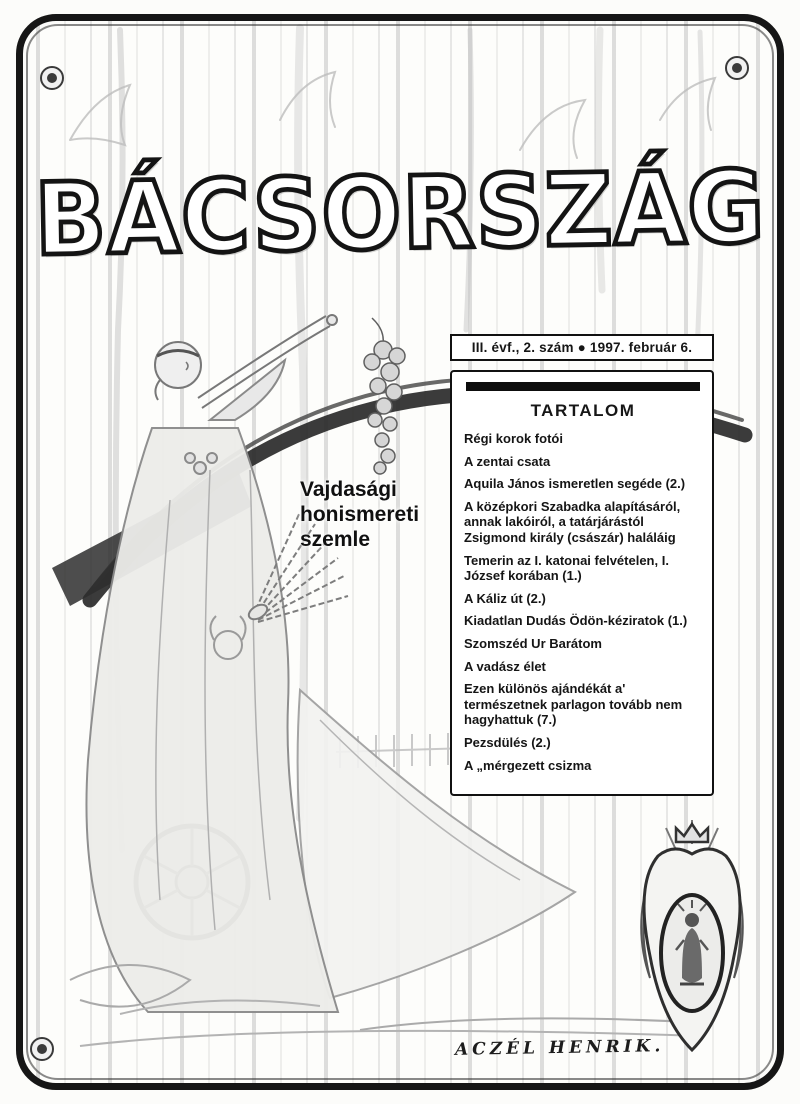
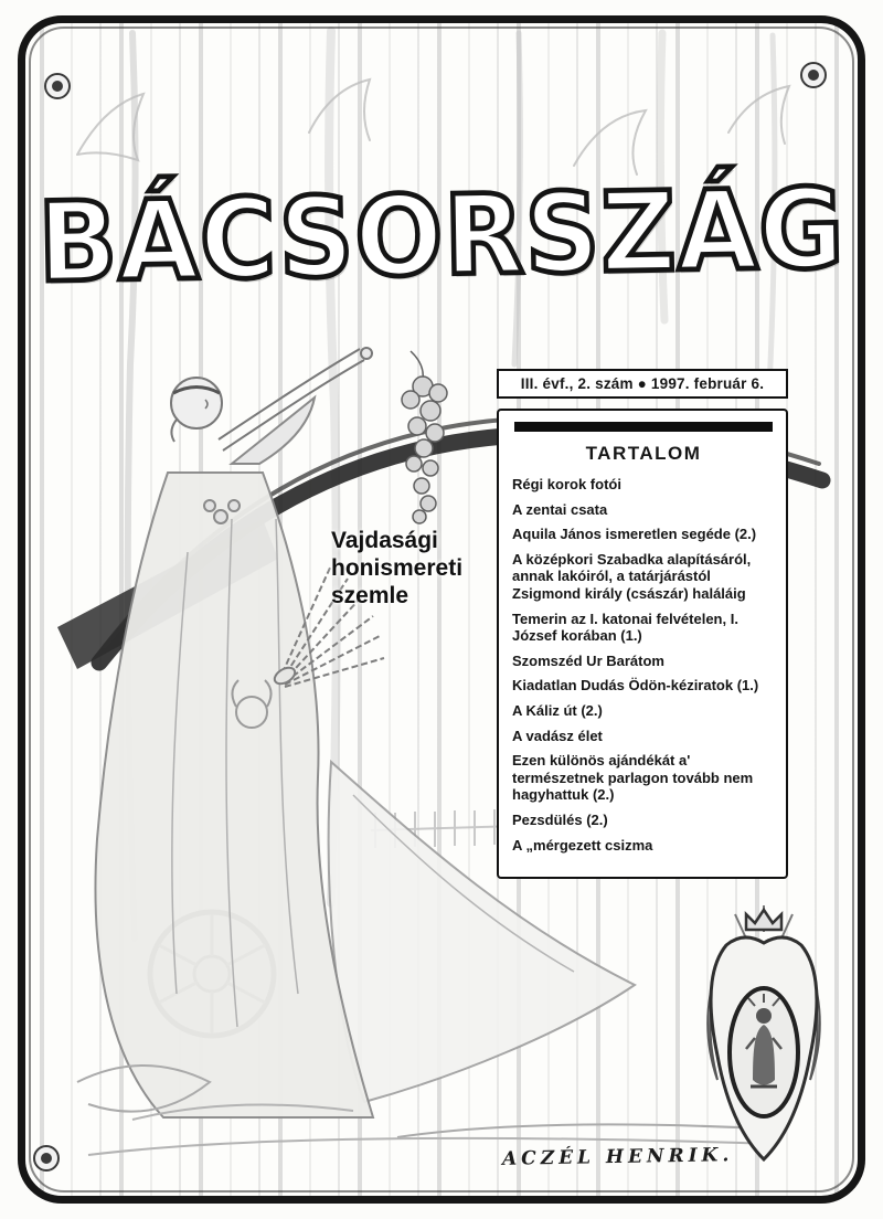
  BÁCSORSZÁG
  Vajdasági honismereti szemle
  III. évf., 2. szám ● 1997. február 6.
  TARTALOM
  Régi korok fotói
  A zentai csata
  Aquila János ismeretlen segéde (2.)
  A középkori Szabadka alapításáról, annak lakóiról, a tatárjárástól Zsigmond király (császár) haláláig
  Temerin az I. katonai felvételen, I. József korában (1.)
- A Káliz út (2.)
+ Szomszéd Ur Barátom
  Kiadatlan Dudás Ödön-kéziratok (1.)
- Szomszéd Ur Barátom
+ A Káliz út (2.)
  A vadász élet
- Ezen különös ajándékát a' természetnek parlagon tovább nem hagyhattuk (7.)
+ Ezen különös ajándékát a' természetnek parlagon tovább nem hagyhattuk (2.)
  Pezsdülés (2.)
  A „mérgezett csizma
  ACZÉL HENRIK.
